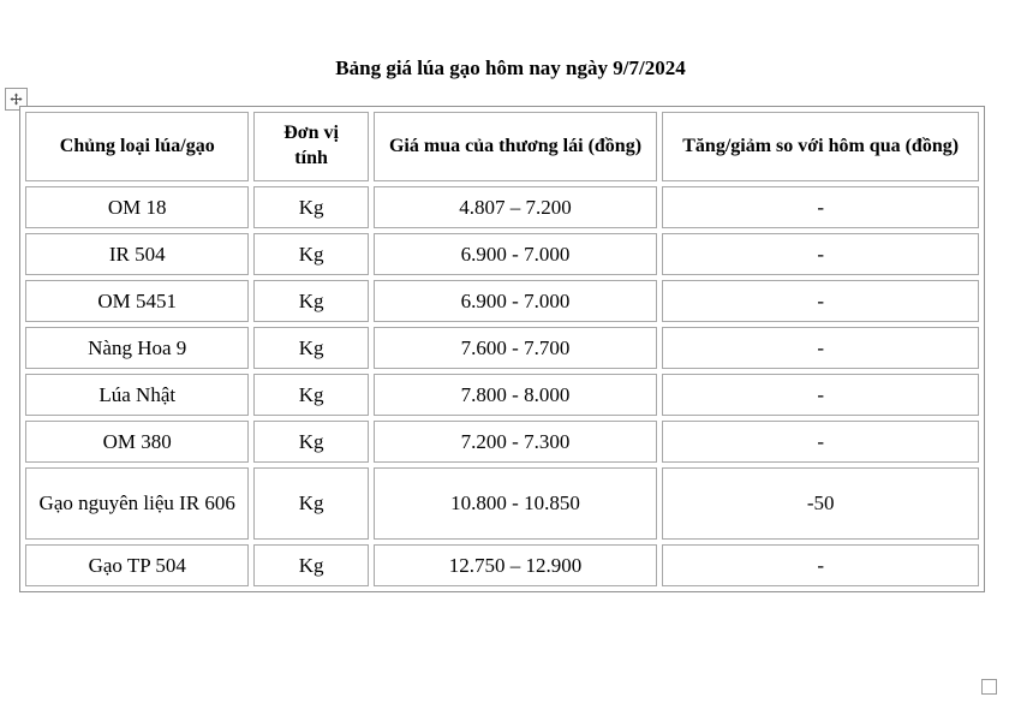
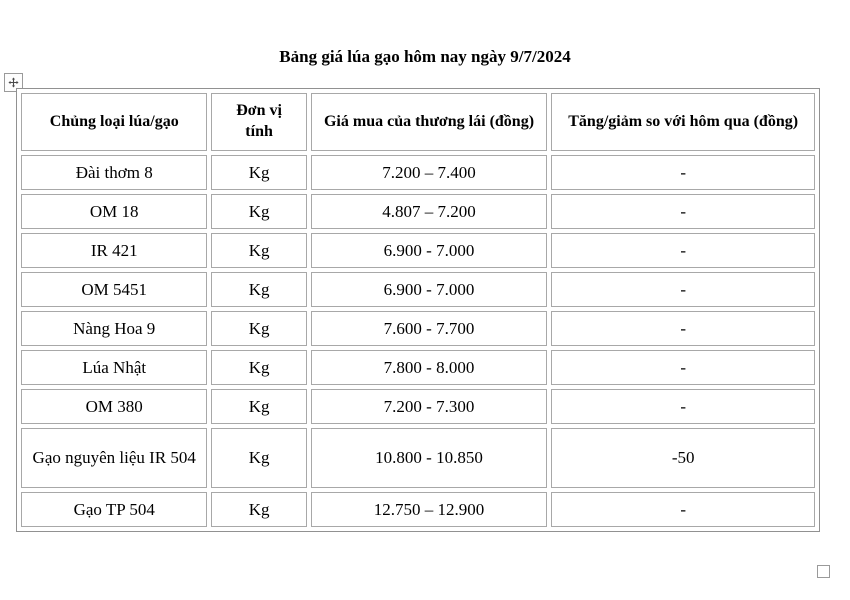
  Bảng giá lúa gạo hôm nay ngày 9/7/2024
  Chủng loại lúa/gạo	Đơn vị tính	Giá mua của thương lái (đồng)	Tăng/giảm so với hôm qua (đồng)
+ Đài thơm 8	Kg	7.200 – 7.400	-
  OM 18	Kg	4.807 – 7.200	-
- IR 504	Kg	6.900 - 7.000	-
+ IR 421	Kg	6.900 - 7.000	-
  OM 5451	Kg	6.900 - 7.000	-
  Nàng Hoa 9	Kg	7.600 - 7.700	-
  Lúa Nhật	Kg	7.800 - 8.000	-
  OM 380	Kg	7.200 - 7.300	-
- Gạo nguyên liệu IR 606	Kg	10.800 - 10.850	-50
+ Gạo nguyên liệu IR 504	Kg	10.800 - 10.850	-50
  Gạo TP 504	Kg	12.750 – 12.900	-
